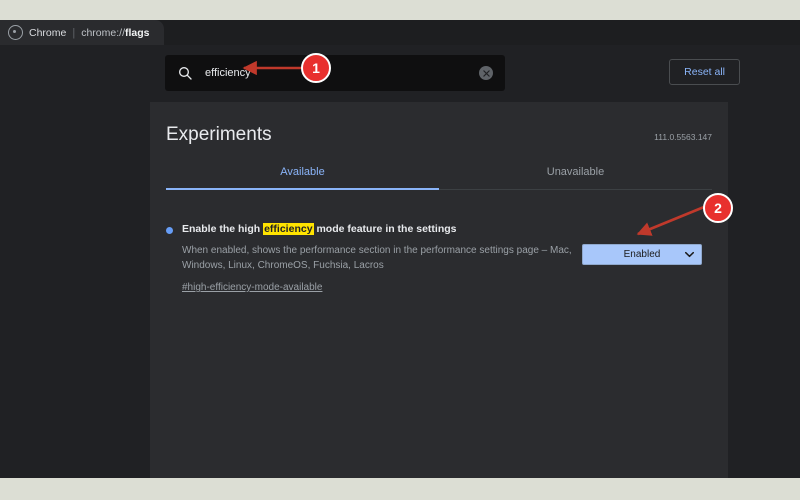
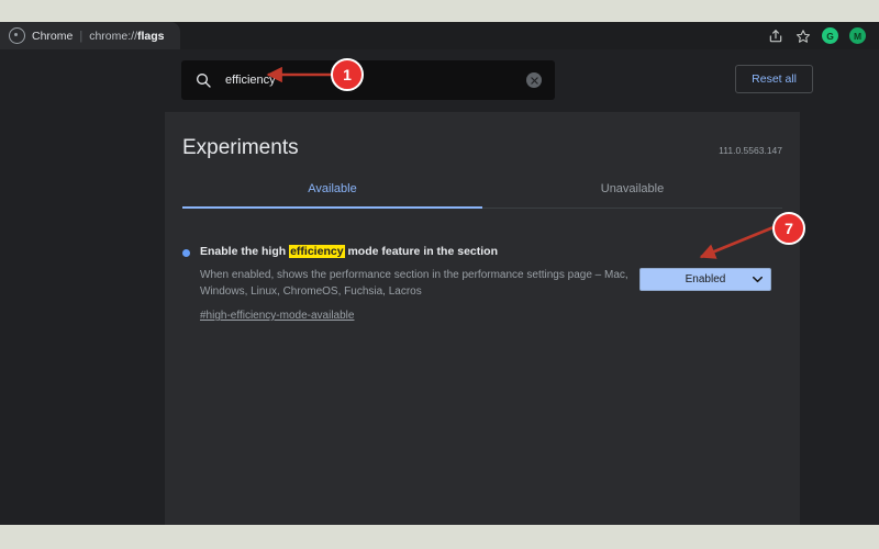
  Chrome
  |
  chrome://flags
+ G
+ M
  efficiency
  Reset all
  Experiments
  111.0.5563.147
  Available
  Unavailable
- Enable the high efficiency mode feature in the settings
+ Enable the high efficiency mode feature in the section
  When enabled, shows the performance section in the performance settings page – Mac, Windows, Linux, ChromeOS, Fuchsia, Lacros
  #high-efficiency-mode-available
  Enabled
  1
- 2
+ 7
